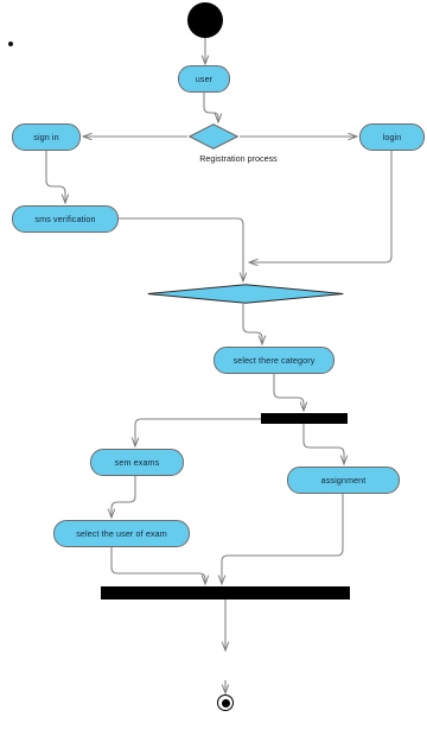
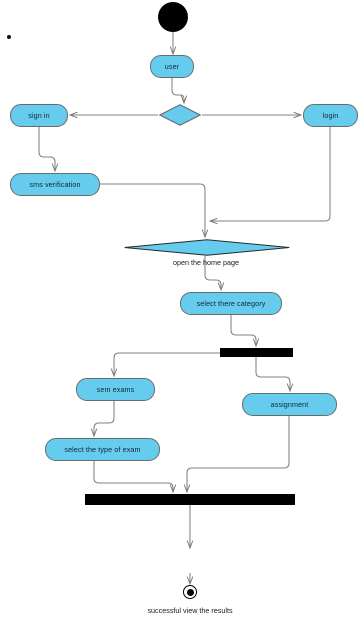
  user
- Registration process
  sign in
  login
  sms verification
+ open the home page
  select there category
  sem exams
  assignment
- select the user of exam
+ select the type of exam
+ successful view the results
